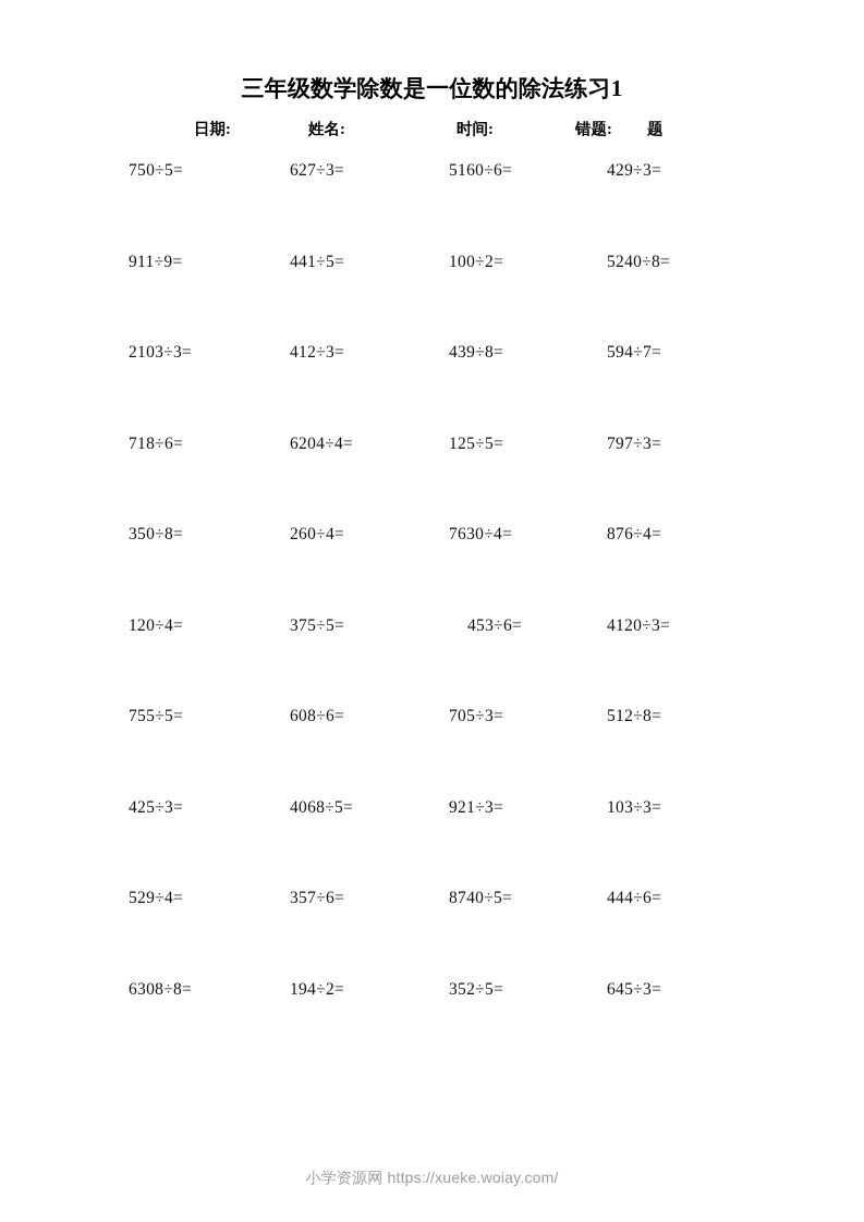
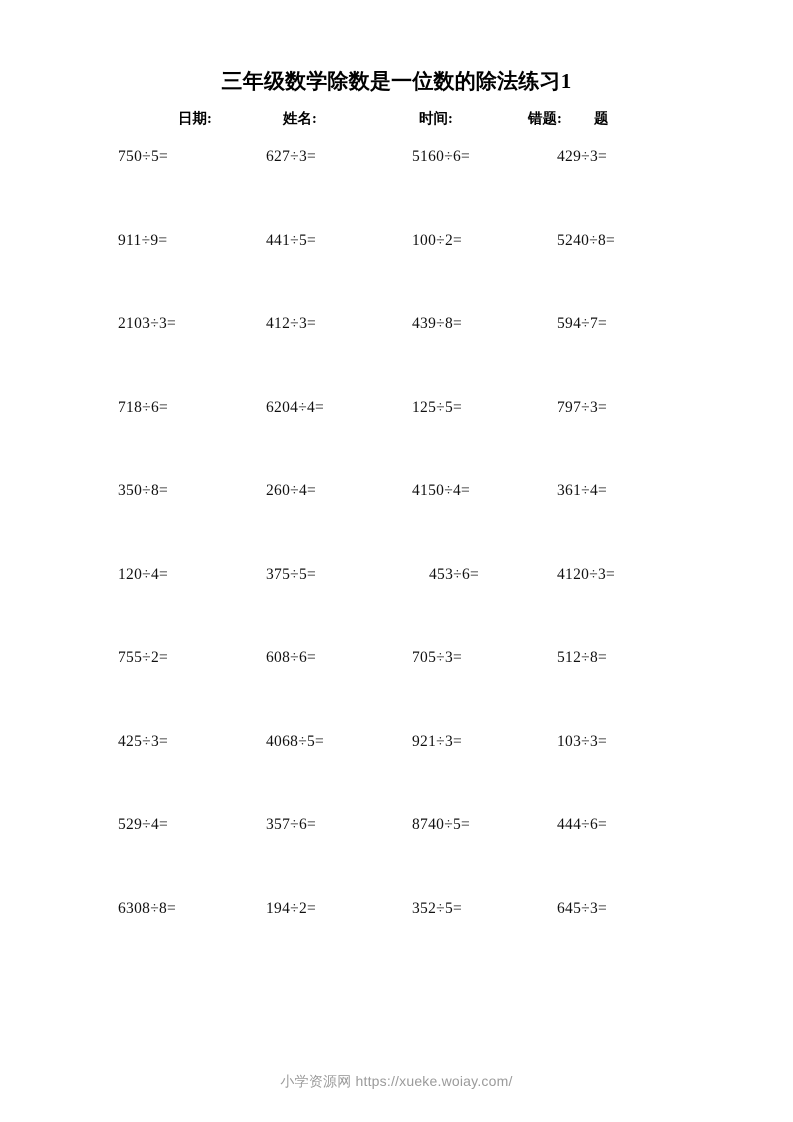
  三年级数学除数是一位数的除法练习1
  日期:
  姓名:
  时间:
  错题:
  题
  750÷5=
  627÷3=
  5160÷6=
  429÷3=
  911÷9=
  441÷5=
  100÷2=
  5240÷8=
  2103÷3=
  412÷3=
  439÷8=
  594÷7=
  718÷6=
  6204÷4=
  125÷5=
  797÷3=
  350÷8=
  260÷4=
- 7630÷4=
+ 4150÷4=
- 876÷4=
+ 361÷4=
  120÷4=
  375÷5=
  453÷6=
  4120÷3=
- 755÷5=
+ 755÷2=
  608÷6=
  705÷3=
  512÷8=
  425÷3=
  4068÷5=
  921÷3=
  103÷3=
  529÷4=
  357÷6=
  8740÷5=
  444÷6=
  6308÷8=
  194÷2=
  352÷5=
  645÷3=
  小学资源网 https://xueke.woiay.com/
